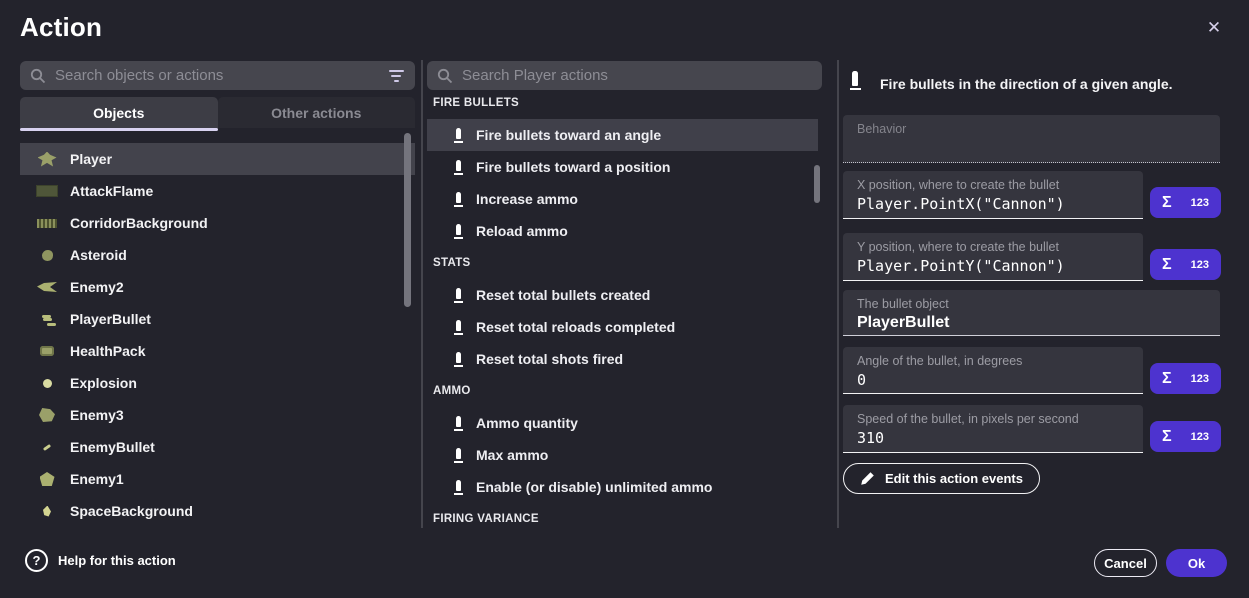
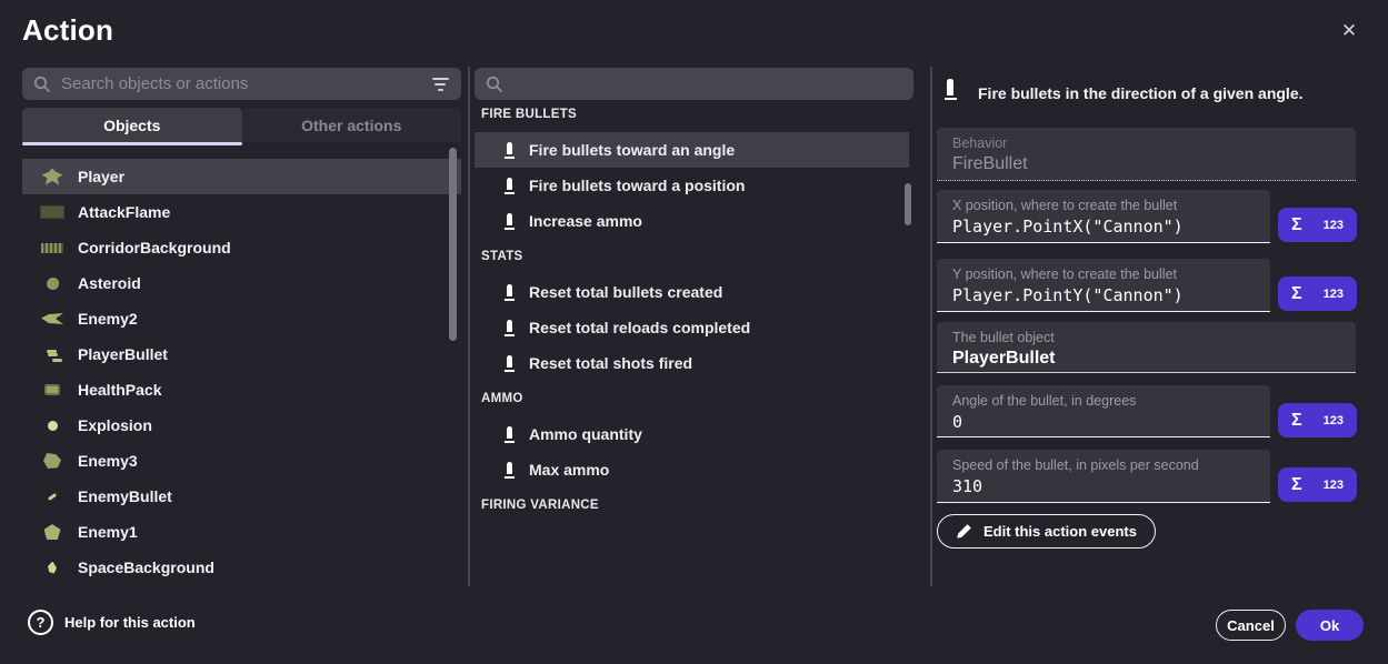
  Action
  ✕
  Search objects or actions
  Objects
  Other actions
  Player
  AttackFlame
  CorridorBackground
  Asteroid
  Enemy2
  PlayerBullet
  HealthPack
  Explosion
  Enemy3
  EnemyBullet
  Enemy1
  SpaceBackground
- Search Player actions
  FIRE BULLETS
  Fire bullets toward an angle
  Fire bullets toward a position
  Increase ammo
- Reload ammo
  STATS
  Reset total bullets created
  Reset total reloads completed
  Reset total shots fired
  AMMO
  Ammo quantity
  Max ammo
- Enable (or disable) unlimited ammo
  FIRING VARIANCE
  Fire bullets in the direction of a given angle.
  Behavior
+ FireBullet
  X position, where to create the bullet
  Player.PointX("Cannon")
  Σ
  123
  Y position, where to create the bullet
  Player.PointY("Cannon")
  Σ
  123
  The bullet object
  PlayerBullet
  Angle of the bullet, in degrees
  0
  Σ
  123
  Speed of the bullet, in pixels per second
  310
  Σ
  123
  Edit this action events
  ?
  Help for this action
  Cancel
  Ok
